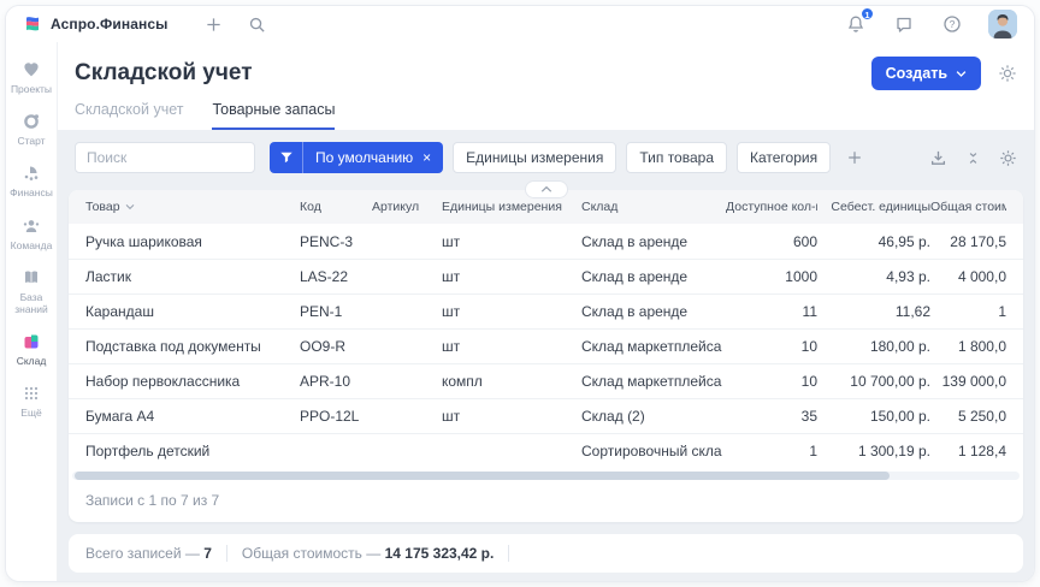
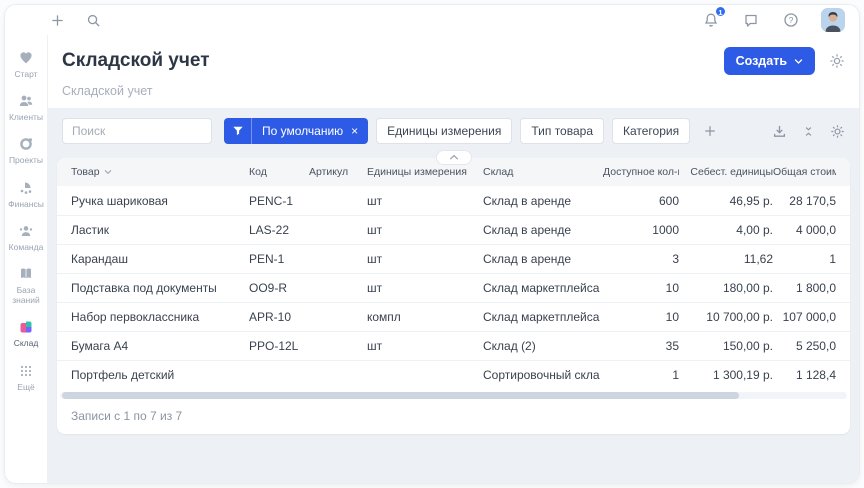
- Аспро.Финансы
  1
  ?
- Проекты
+ Старт
+ Клиенты
- Старт
+ Проекты
  Финансы
  Команда
  База знаний
  Склад
  Ещё
  Складской учет
  Создать
  Складской учет
- Товарные запасы
  Поиск
  По умолчанию
  ×
  Единицы измерения
  Тип товара
  Категория
  Товар
  Код
  Артикул
  Единицы измерения
  Склад
  Доступное кол-
  Себест. единицы
  Общая стоим
  Ручка шариковая
- PENC-3
+ PENC-1
  шт
  Склад в аренде
  600
  46,95 р.
  28 170,5
  Ластик
  LAS-22
  шт
  Склад в аренде
  1000
- 4,93 р.
+ 4,00 р.
  4 000,0
  Карандаш
  PEN-1
  шт
  Склад в аренде
- 11
+ 3
  11,62
  1
  Подставка под документы
  OO9-R
  шт
  Склад маркетплейса
  10
  180,00 р.
  1 800,0
  Набор первоклассника
  APR-10
  компл
  Склад маркетплейса
  10
  10 700,00 р.
- 139 000,0
+ 107 000,0
  Бумага А4
  PPO-12L
  шт
  Склад (2)
  35
  150,00 р.
  5 250,0
  Портфель детский
  Сортировочный скла
  1
  1 300,19 р.
  1 128,4
  Записи с 1 по 7 из 7
- Всего записей — 7
- Общая стоимость — 14 175 323,42 р.
